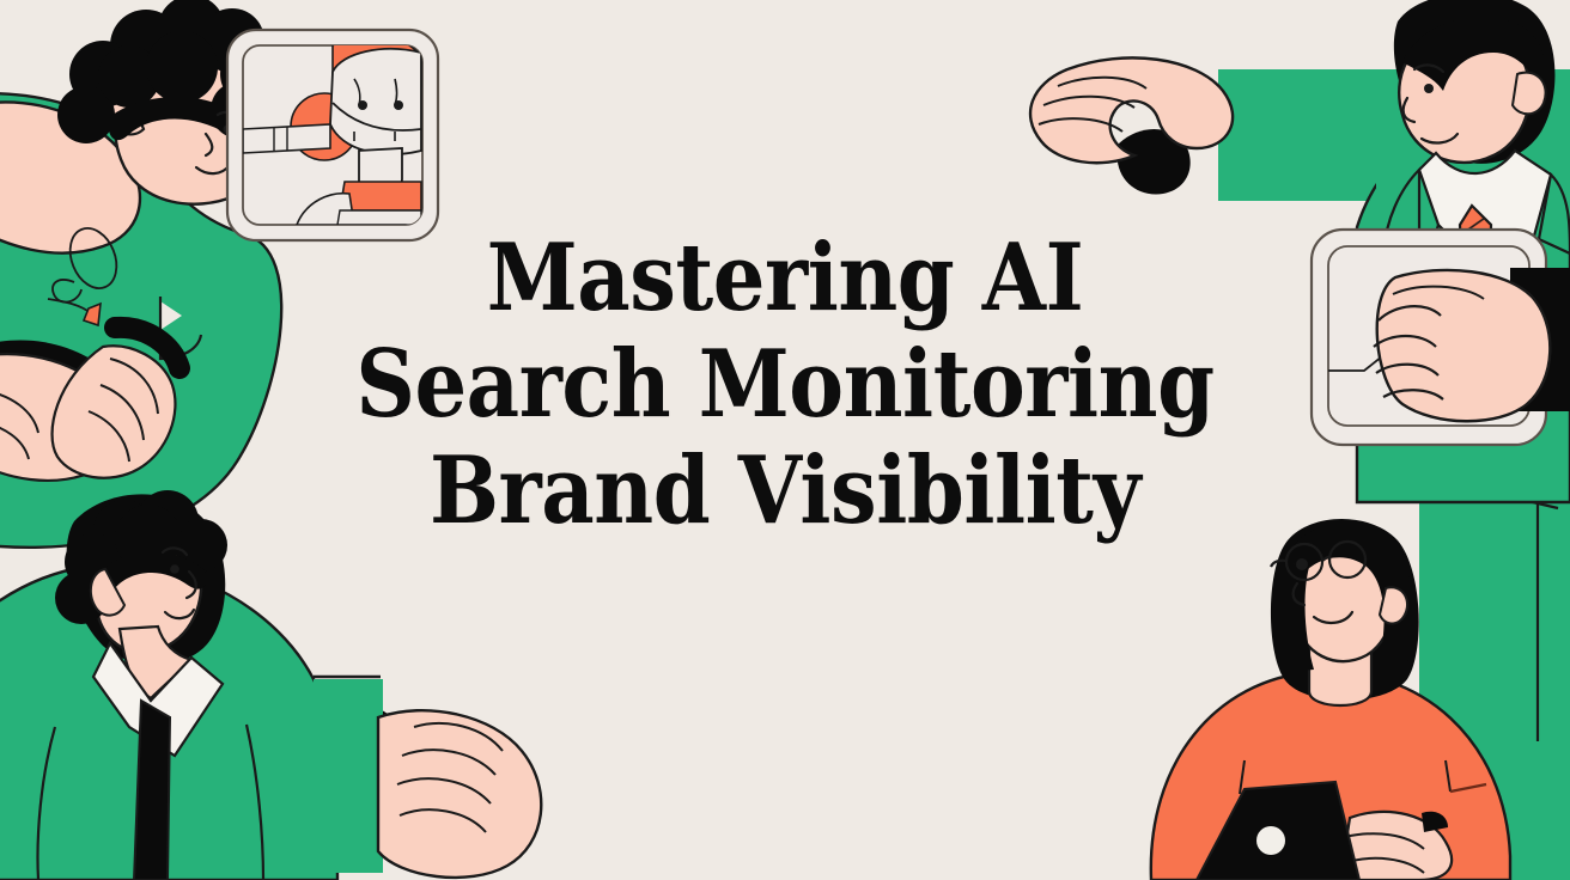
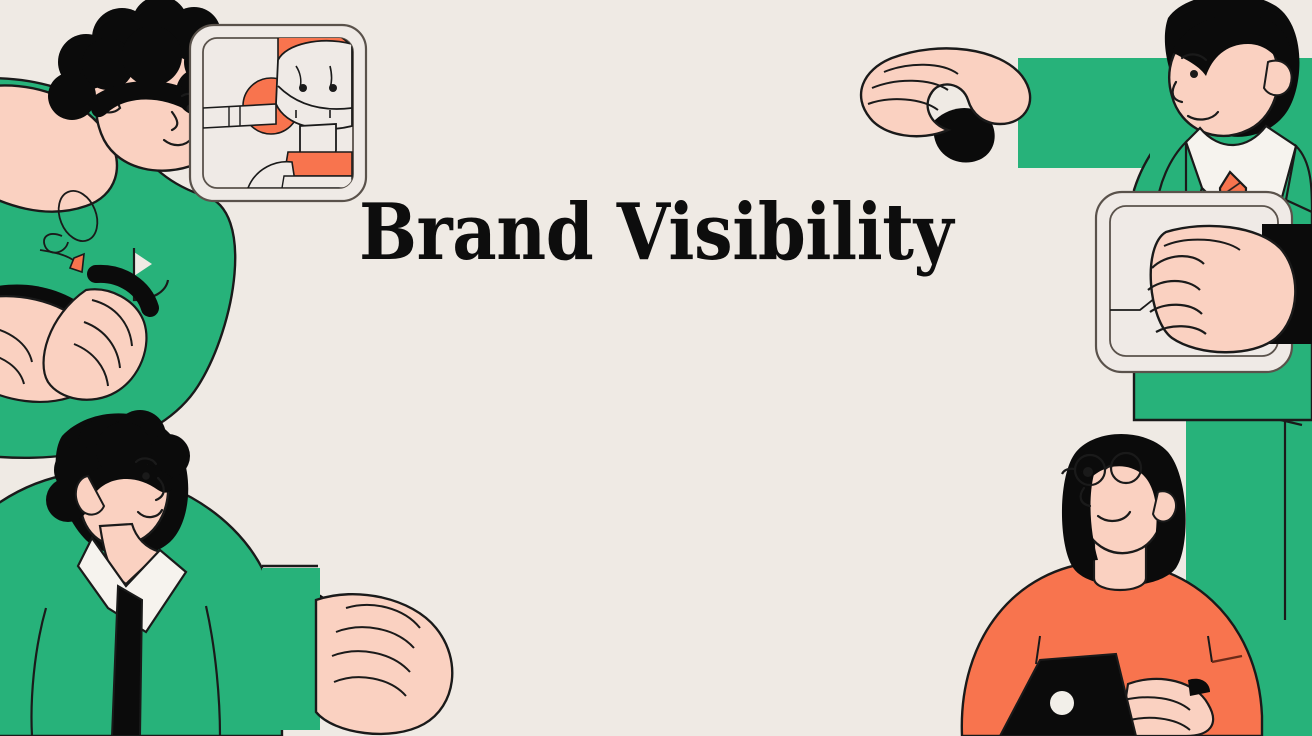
- Mastering AI
- Search Monitoring
  Brand Visibility
